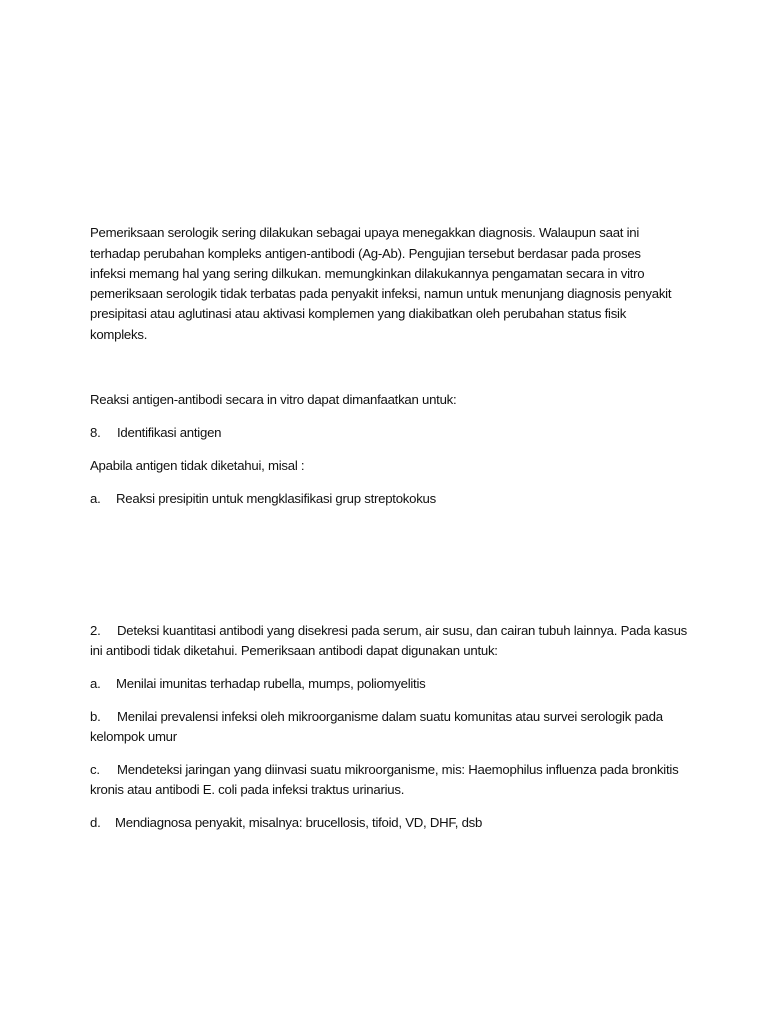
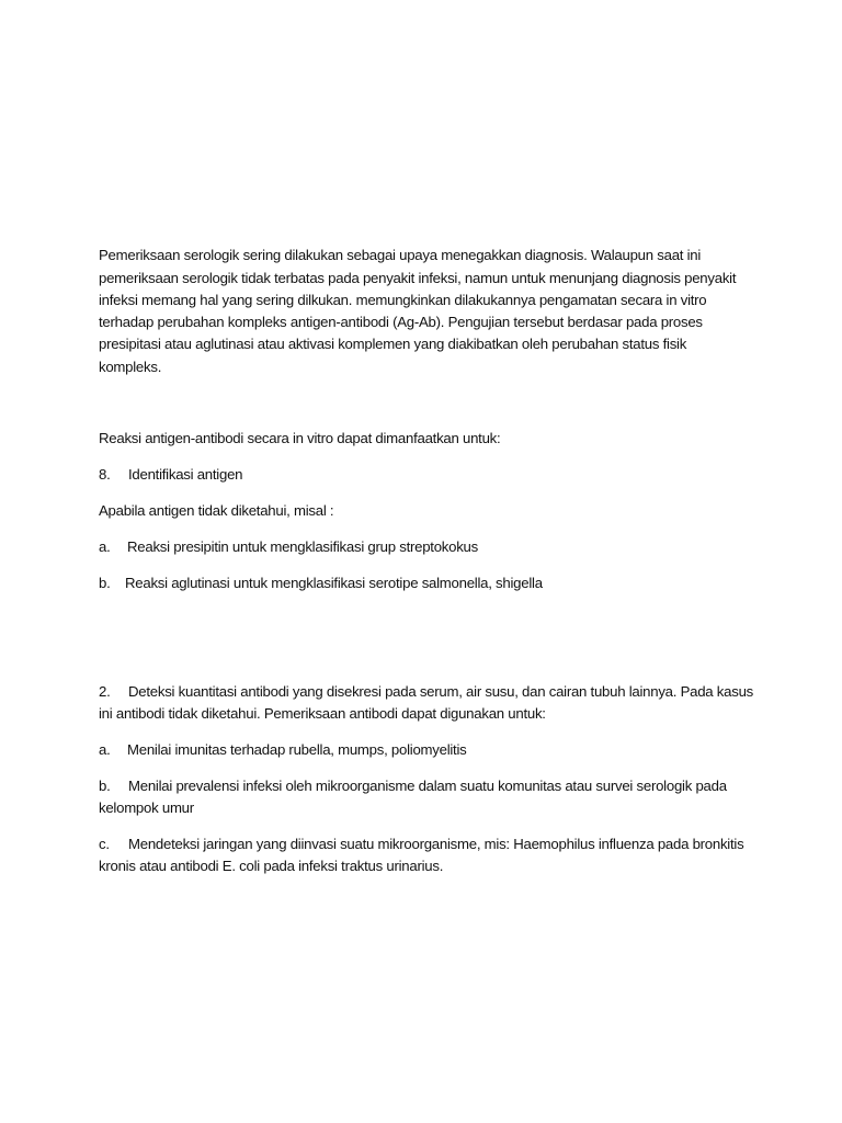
  Pemeriksaan serologik sering dilakukan sebagai upaya menegakkan diagnosis. Walaupun saat ini
- terhadap perubahan kompleks antigen-antibodi (Ag-Ab). Pengujian tersebut berdasar pada proses
+ pemeriksaan serologik tidak terbatas pada penyakit infeksi, namun untuk menunjang diagnosis penyakit
  infeksi memang hal yang sering dilkukan. memungkinkan dilakukannya pengamatan secara in vitro
- pemeriksaan serologik tidak terbatas pada penyakit infeksi, namun untuk menunjang diagnosis penyakit
+ terhadap perubahan kompleks antigen-antibodi (Ag-Ab). Pengujian tersebut berdasar pada proses
  presipitasi atau aglutinasi atau aktivasi komplemen yang diakibatkan oleh perubahan status fisik
  kompleks.
  Reaksi antigen-antibodi secara in vitro dapat dimanfaatkan untuk:
  8. Identifikasi antigen
  Apabila antigen tidak diketahui, misal :
  a. Reaksi presipitin untuk mengklasifikasi grup streptokokus
+ b. Reaksi aglutinasi untuk mengklasifikasi serotipe salmonella, shigella
  2. Deteksi kuantitasi antibodi yang disekresi pada serum, air susu, dan cairan tubuh lainnya. Pada kasus
  ini antibodi tidak diketahui. Pemeriksaan antibodi dapat digunakan untuk:
  a. Menilai imunitas terhadap rubella, mumps, poliomyelitis
  b. Menilai prevalensi infeksi oleh mikroorganisme dalam suatu komunitas atau survei serologik pada
  kelompok umur
  c. Mendeteksi jaringan yang diinvasi suatu mikroorganisme, mis: Haemophilus influenza pada bronkitis
  kronis atau antibodi E. coli pada infeksi traktus urinarius.
- d. Mendiagnosa penyakit, misalnya: brucellosis, tifoid, VD, DHF, dsb
